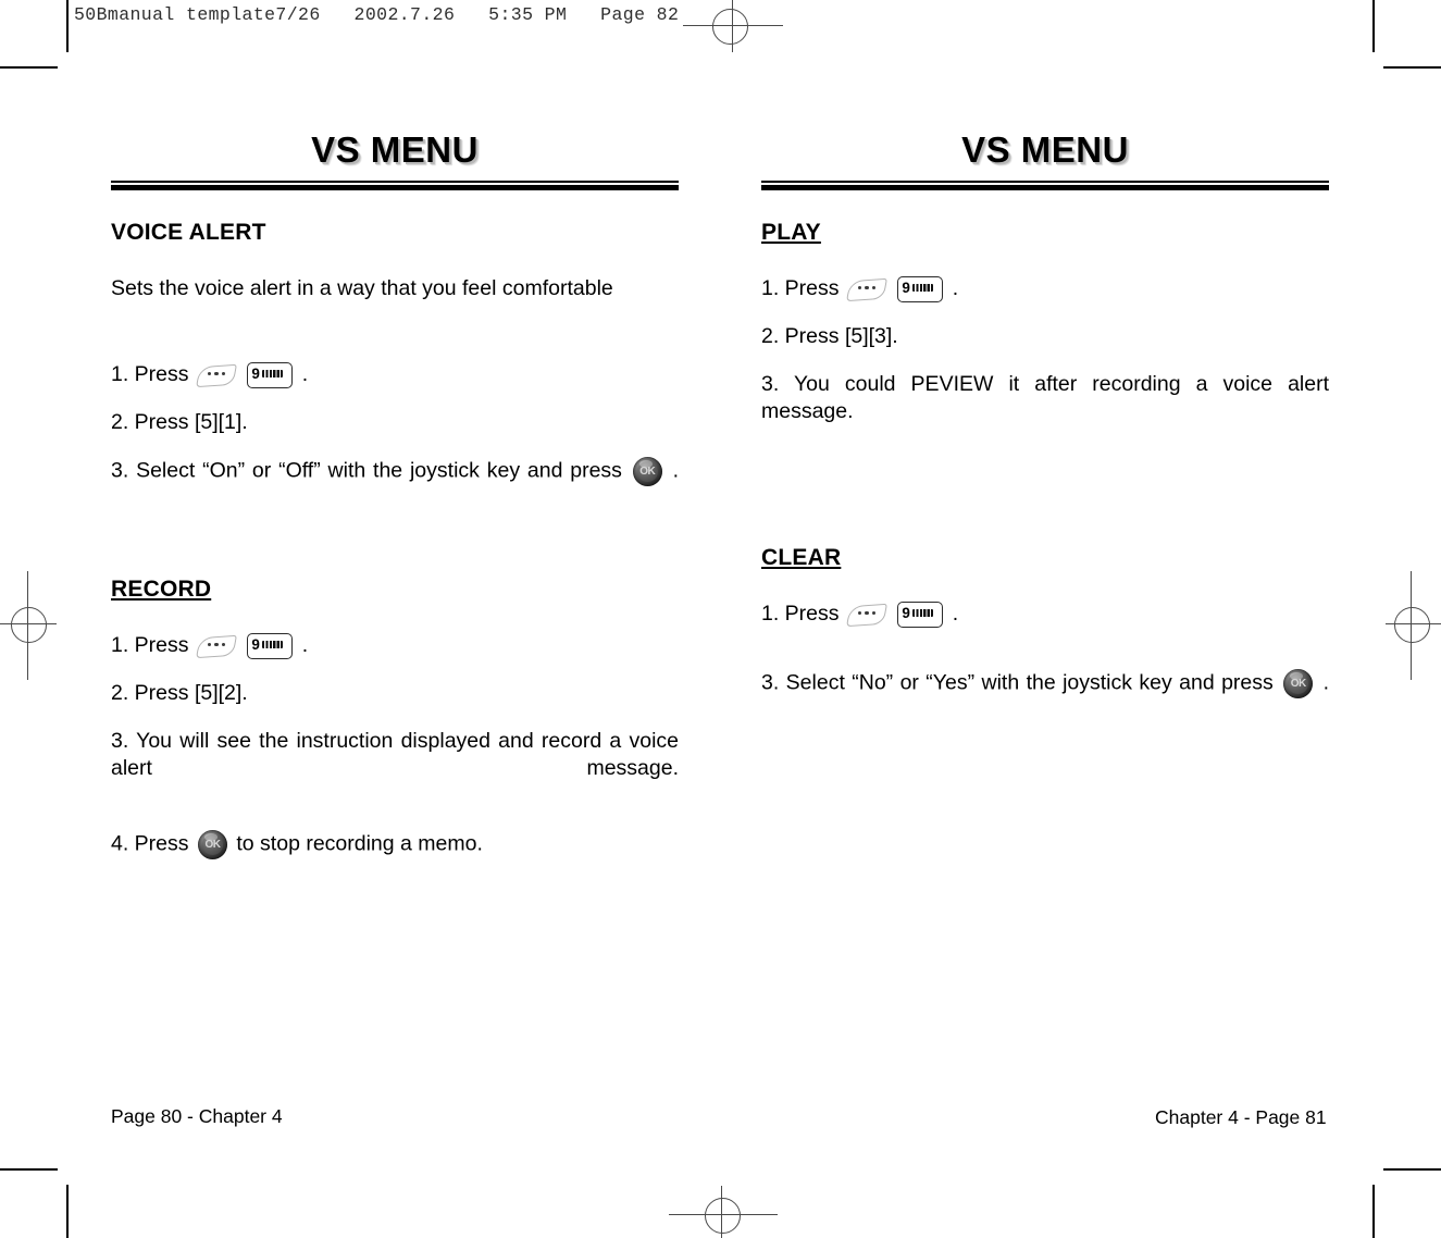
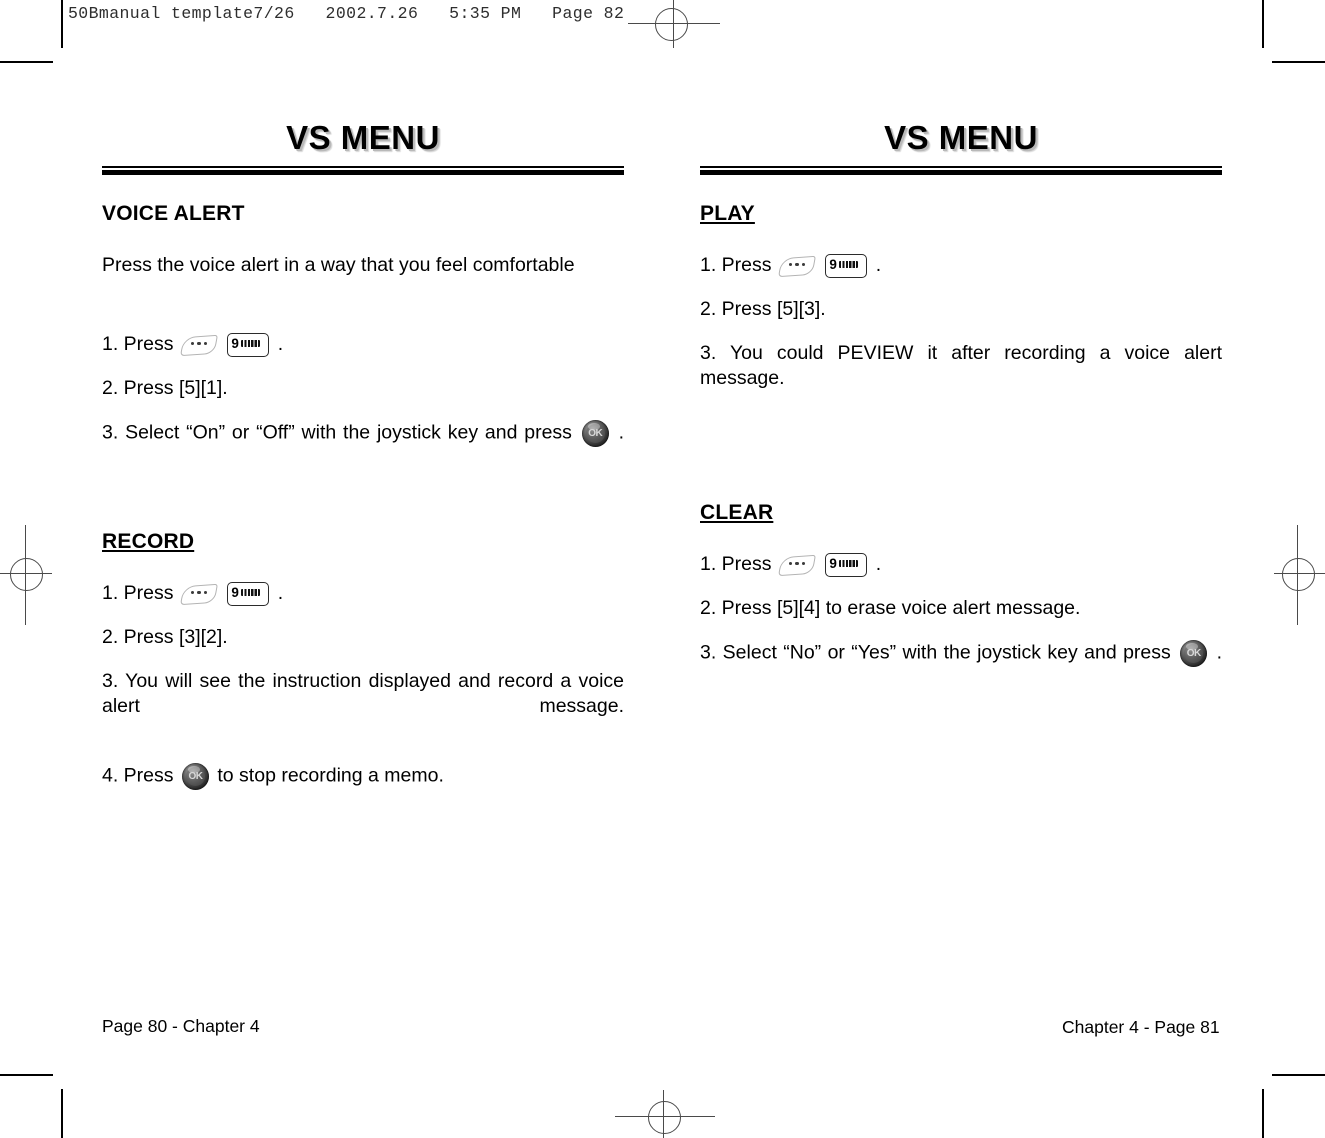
  50Bmanual template7/26 2002.7.26 5:35 PM Page 82
  VS MENU
  VOICE ALERT
- Sets the voice alert in a way that you feel comfortable
+ Press the voice alert in a way that you feel comfortable
  1. Press
  9
  .
  2. Press [5][1].
  3. Select “On” or “Off” with the joystick key and press
  OK
  .
  RECORD
  1. Press
  9
  .
- 2. Press [5][2].
+ 2. Press [3][2].
  3. You will see the instruction displayed and record a voice alert message.
  4. Press
  OK
  to stop recording a memo.
  VS MENU
  PLAY
  1. Press
  9
  .
  2. Press [5][3].
  3. You could PEVIEW it after recording a voice alert message.
  CLEAR
  1. Press
  9
  .
+ 2. Press [5][4] to erase voice alert message.
  3. Select “No” or “Yes” with the joystick key and press
  OK
  .
  Page 80 - Chapter 4
  Chapter 4 - Page 81
